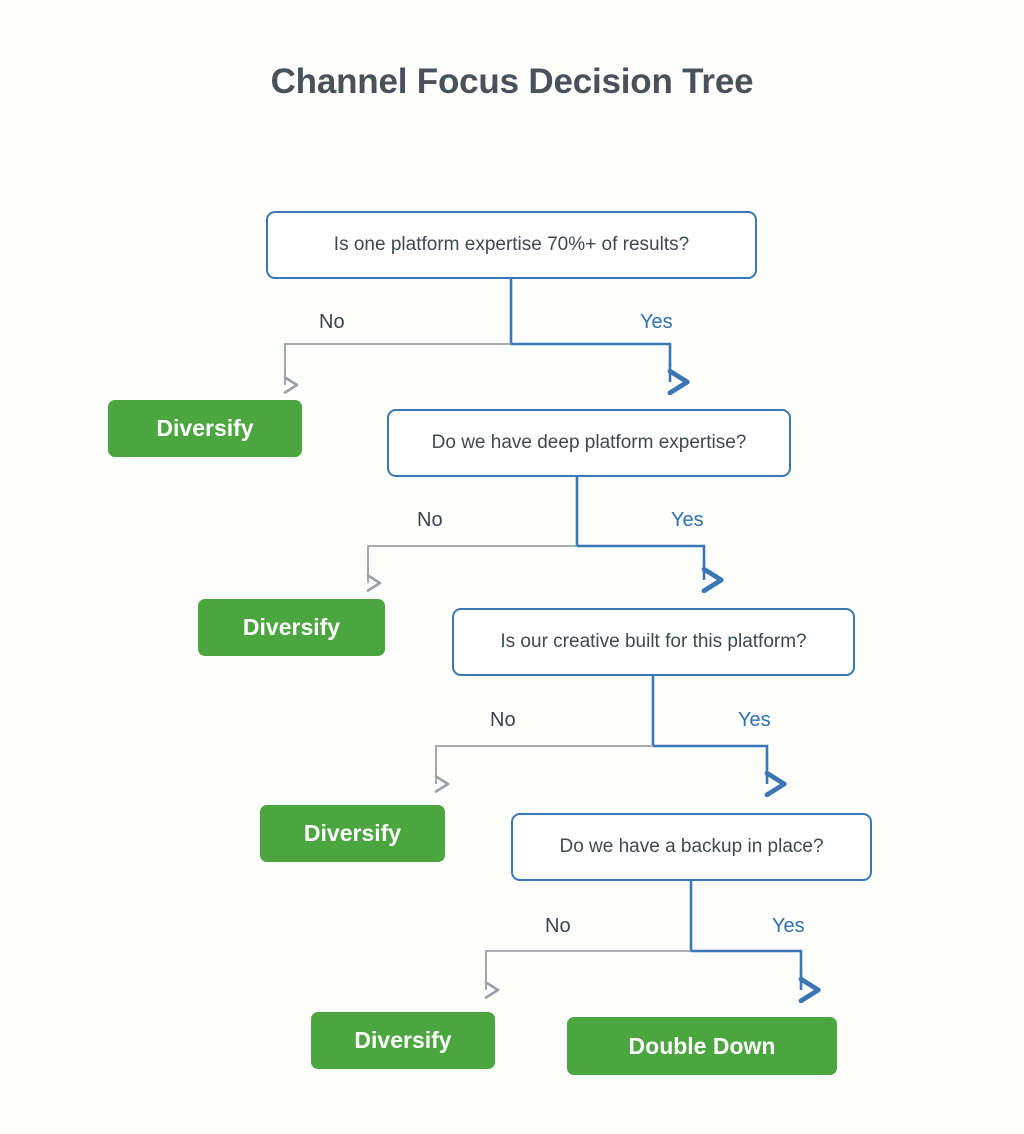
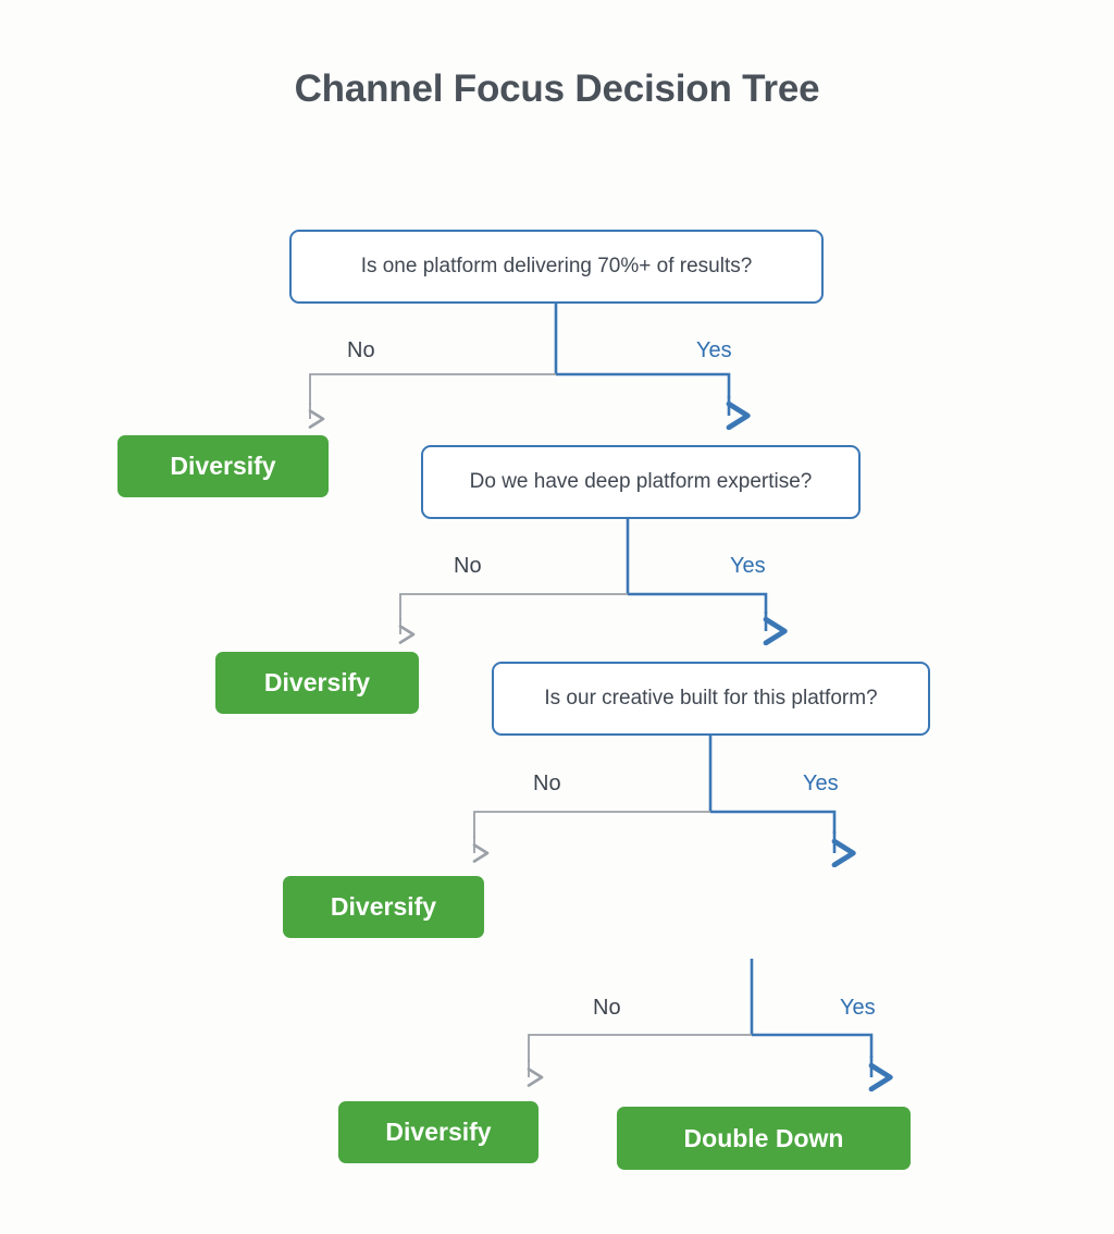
  Channel Focus Decision Tree
- Is one platform expertise 70%+ of results?
+ Is one platform delivering 70%+ of results?
  Do we have deep platform expertise?
  Is our creative built for this platform?
- Do we have a backup in place?
  Diversify
  Diversify
  Diversify
  Diversify
  Double Down
  No
  Yes
  No
  Yes
  No
  Yes
  No
  Yes
